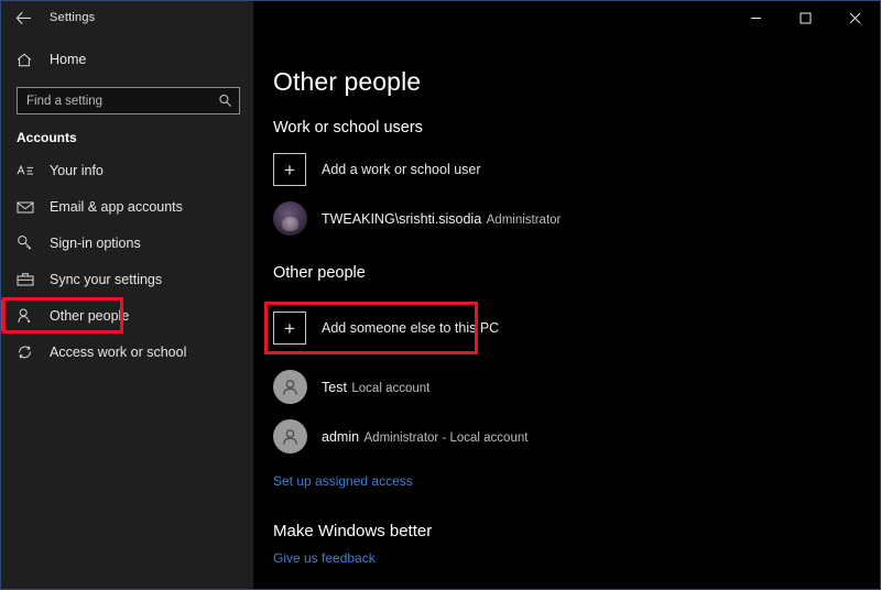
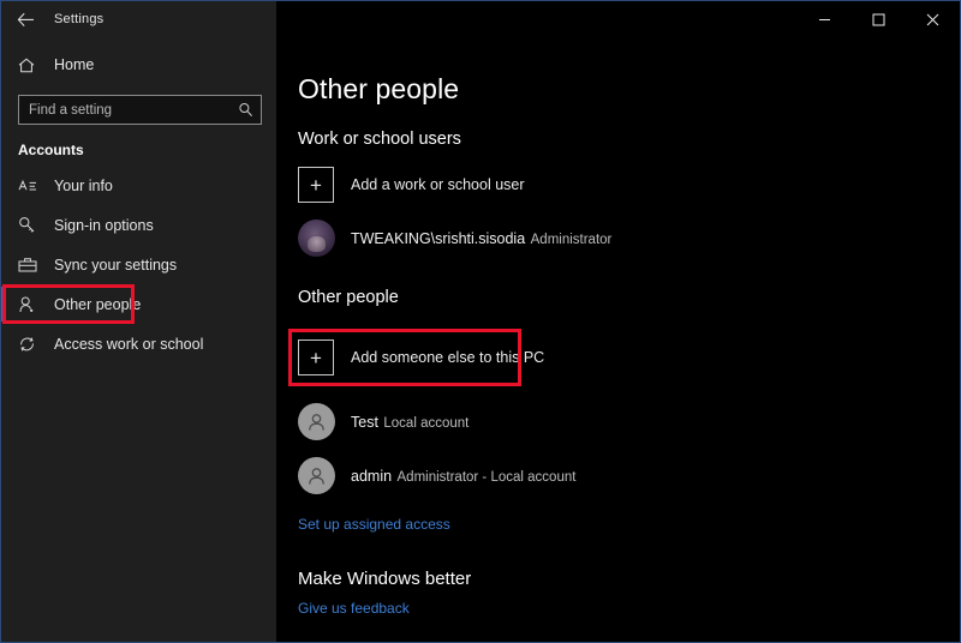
  Settings
  Home
  Find a setting
  Accounts
  Your info
- Email & app accounts
  Sign-in options
  Sync your settings
  Other people
  Access work or school
  Other people
  Work or school users
  +
  Add a work or school user
  TWEAKING\srishti.sisodia Administrator
  Other people
  +
  Add someone else to this PC
  Test Local account
  admin Administrator - Local account
  Set up assigned access
  Make Windows better
  Give us feedback
